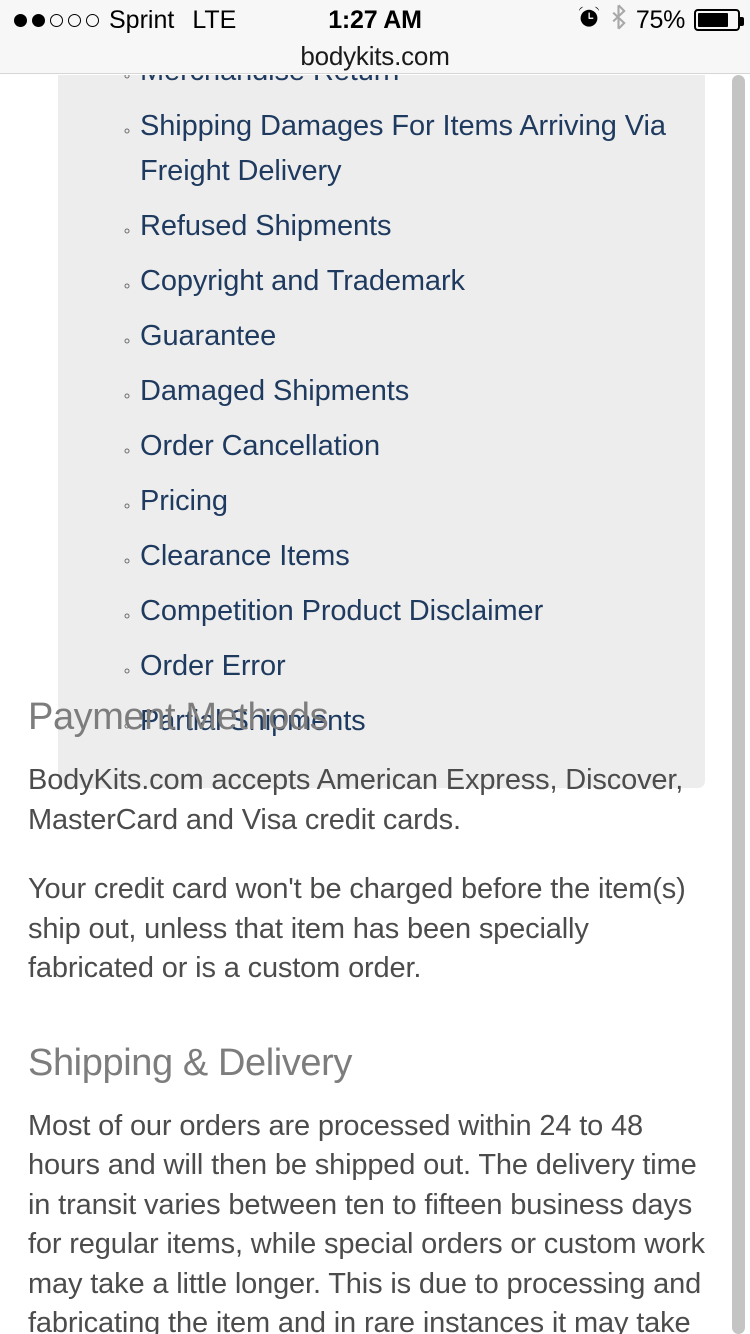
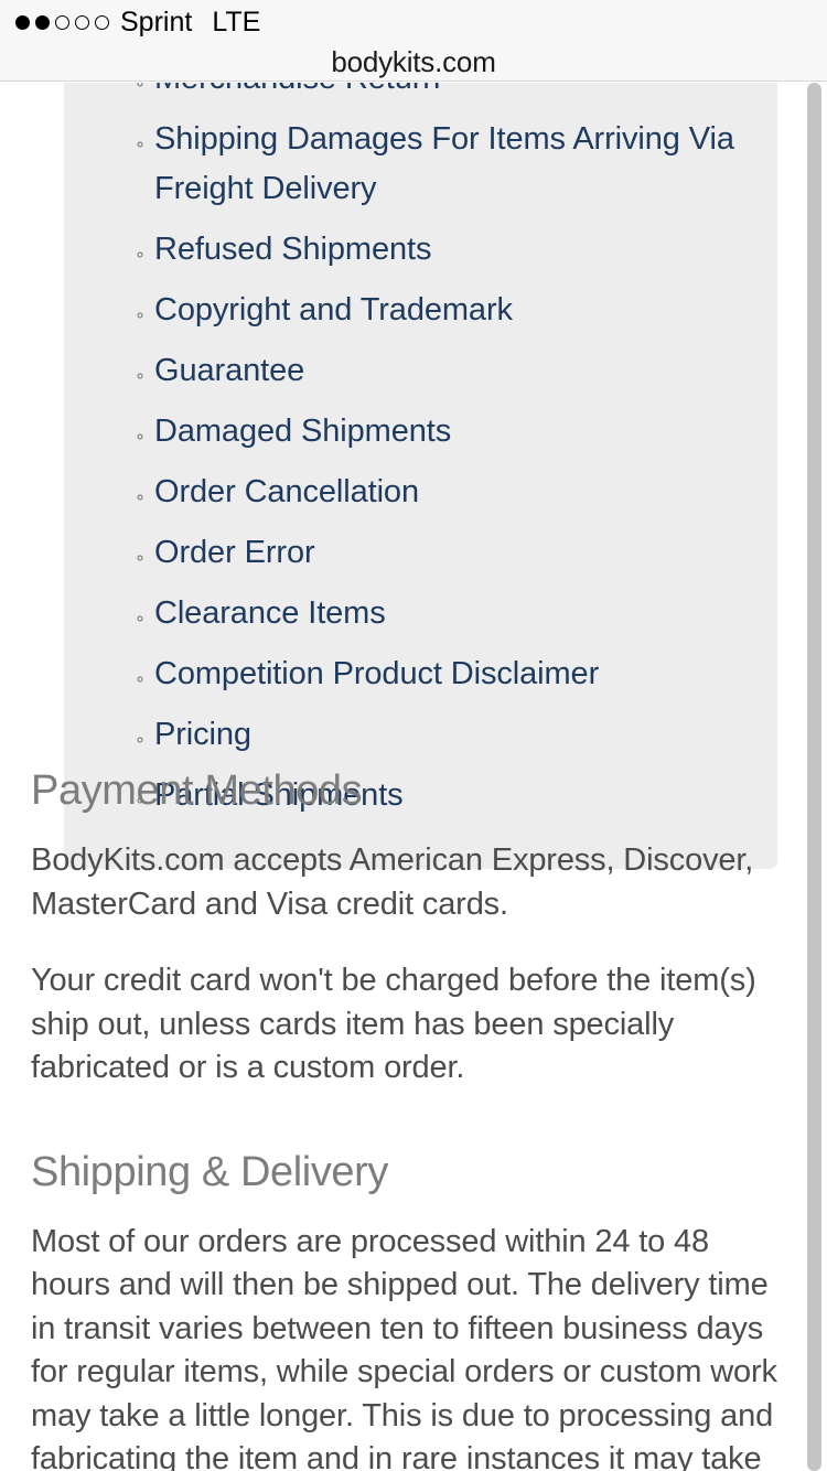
  Sprint
  LTE
- 1:27 AM
- 75%
  bodykits.com
  Shipping Damages For Items Arriving Via Freight Delivery
  Refused Shipments
  Copyright and Trademark
  Guarantee
  Damaged Shipments
  Order Cancellation
- Pricing
+ Order Error
  Clearance Items
  Competition Product Disclaimer
- Order Error
+ Pricing
  Partial Shipments
  Payment Methods
  BodyKits.com accepts American Express, Discover, MasterCard and Visa credit cards.
- Your credit card won't be charged before the item(s) ship out, unless that item has been specially fabricated or is a custom order.
+ Your credit card won't be charged before the item(s) ship out, unless cards item has been specially fabricated or is a custom order.
  Shipping & Delivery
  Most of our orders are processed within 24 to 48 hours and will then be shipped out. The delivery time in transit varies between ten to fifteen business days for regular items, while special orders or custom work may take a little longer. This is due to processing and fabricating the item and in rare instances it may take
